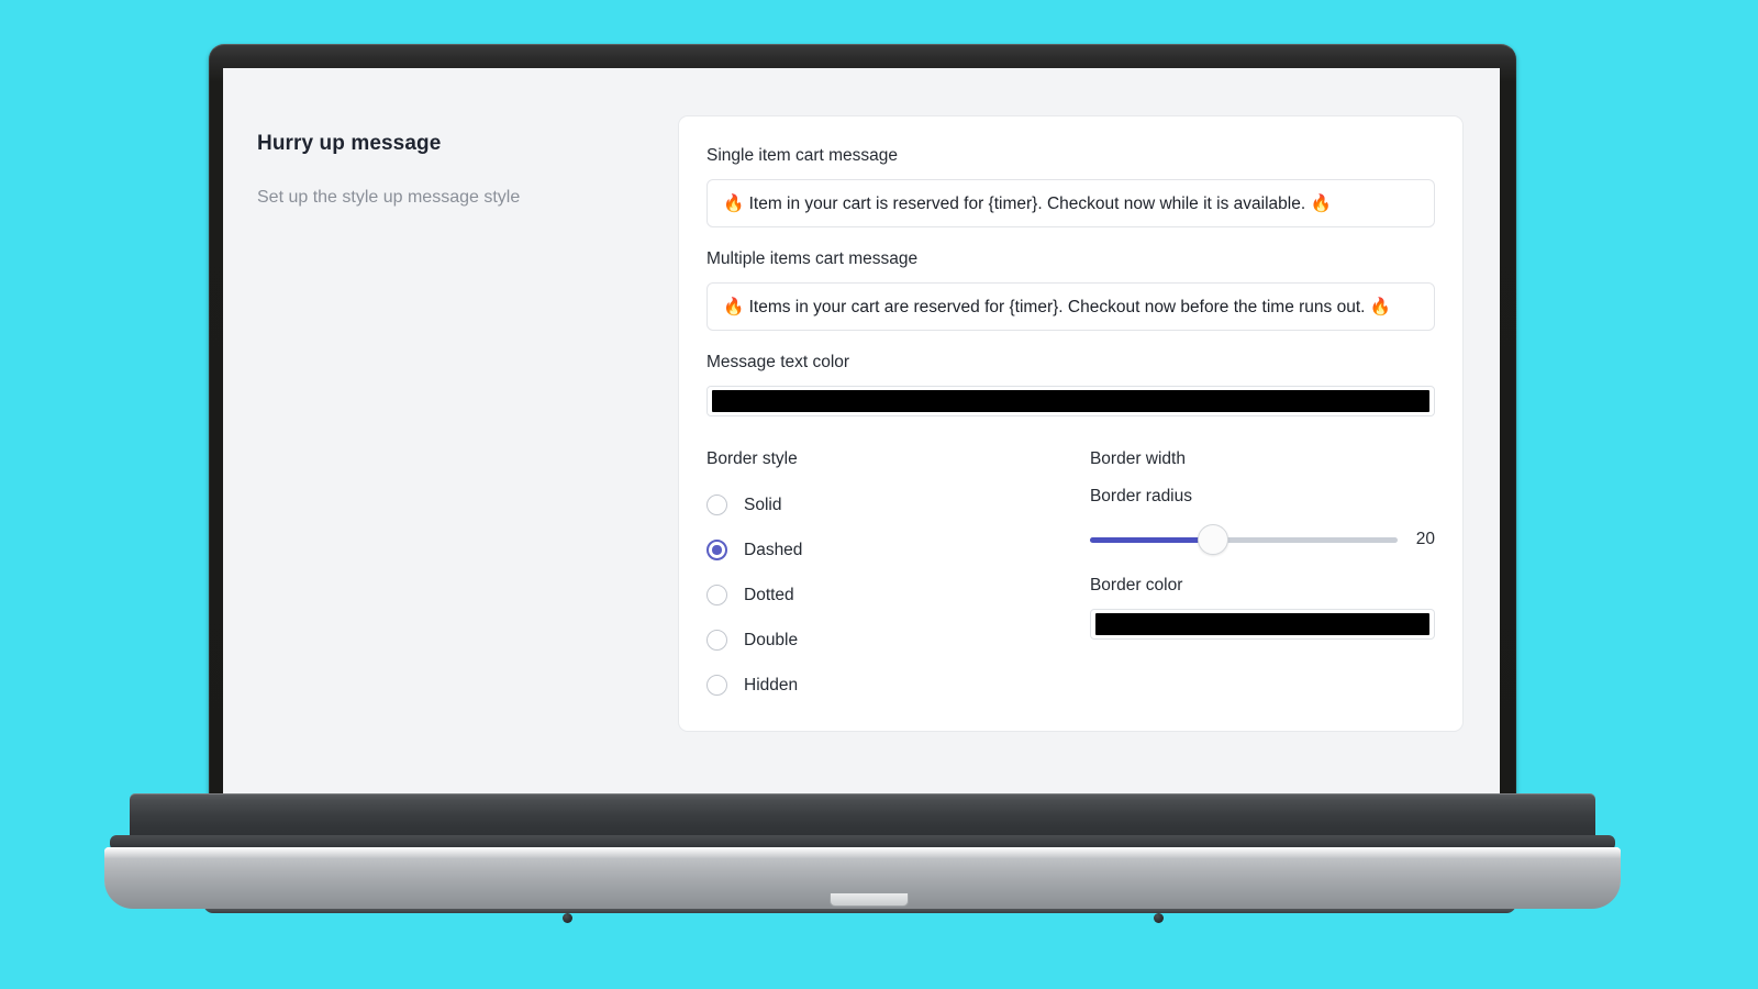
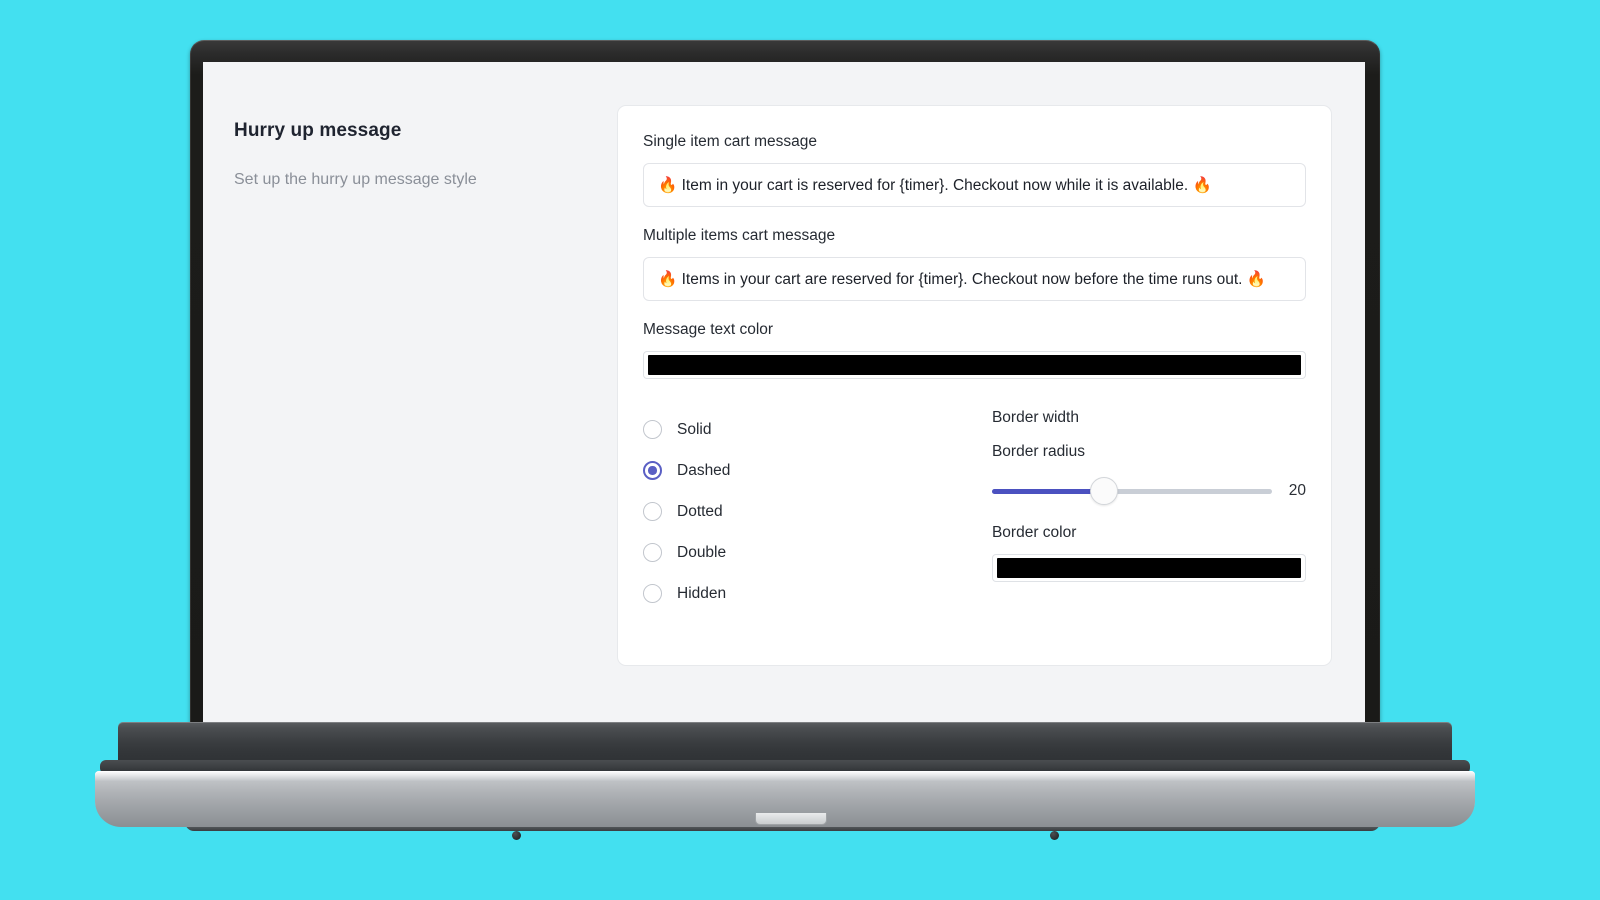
  Hurry up message
- Set up the style up message style
+ Set up the hurry up message style
  Single item cart message
  🔥 Item in your cart is reserved for {timer}. Checkout now while it is available. 🔥
  Multiple items cart message
  🔥 Items in your cart are reserved for {timer}. Checkout now before the time runs out. 🔥
  Message text color
- Border style
  Solid
  Dashed
  Dotted
  Double
  Hidden
  Border width
  Border radius
  20
  Border color
